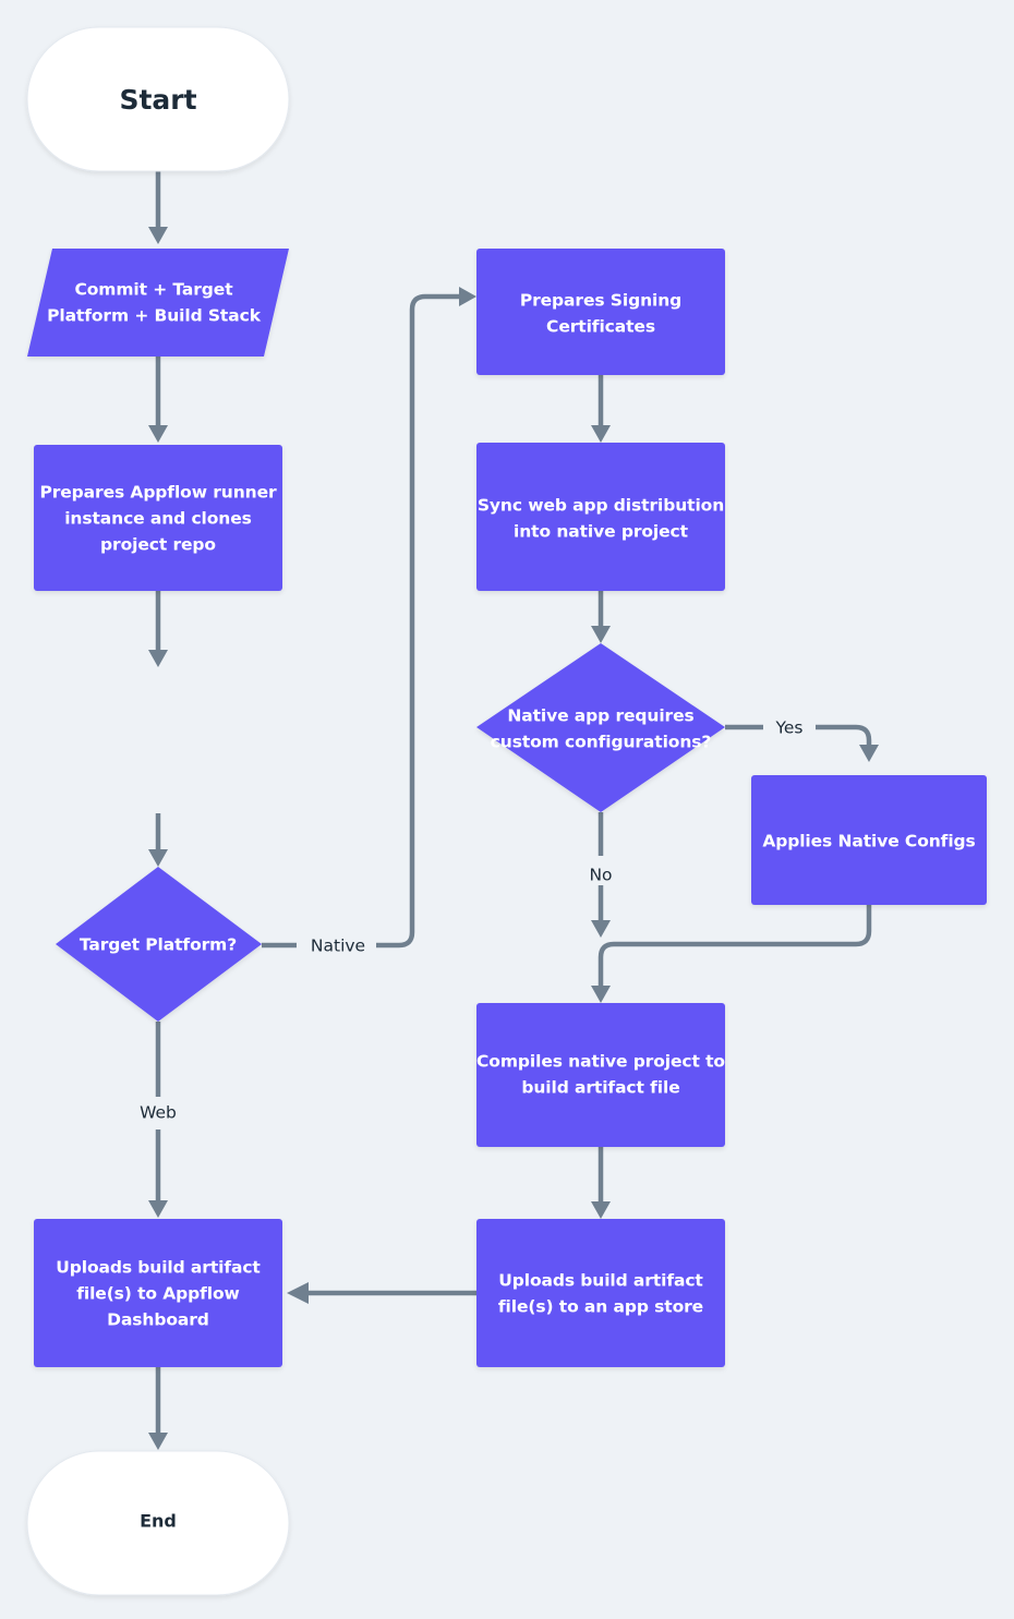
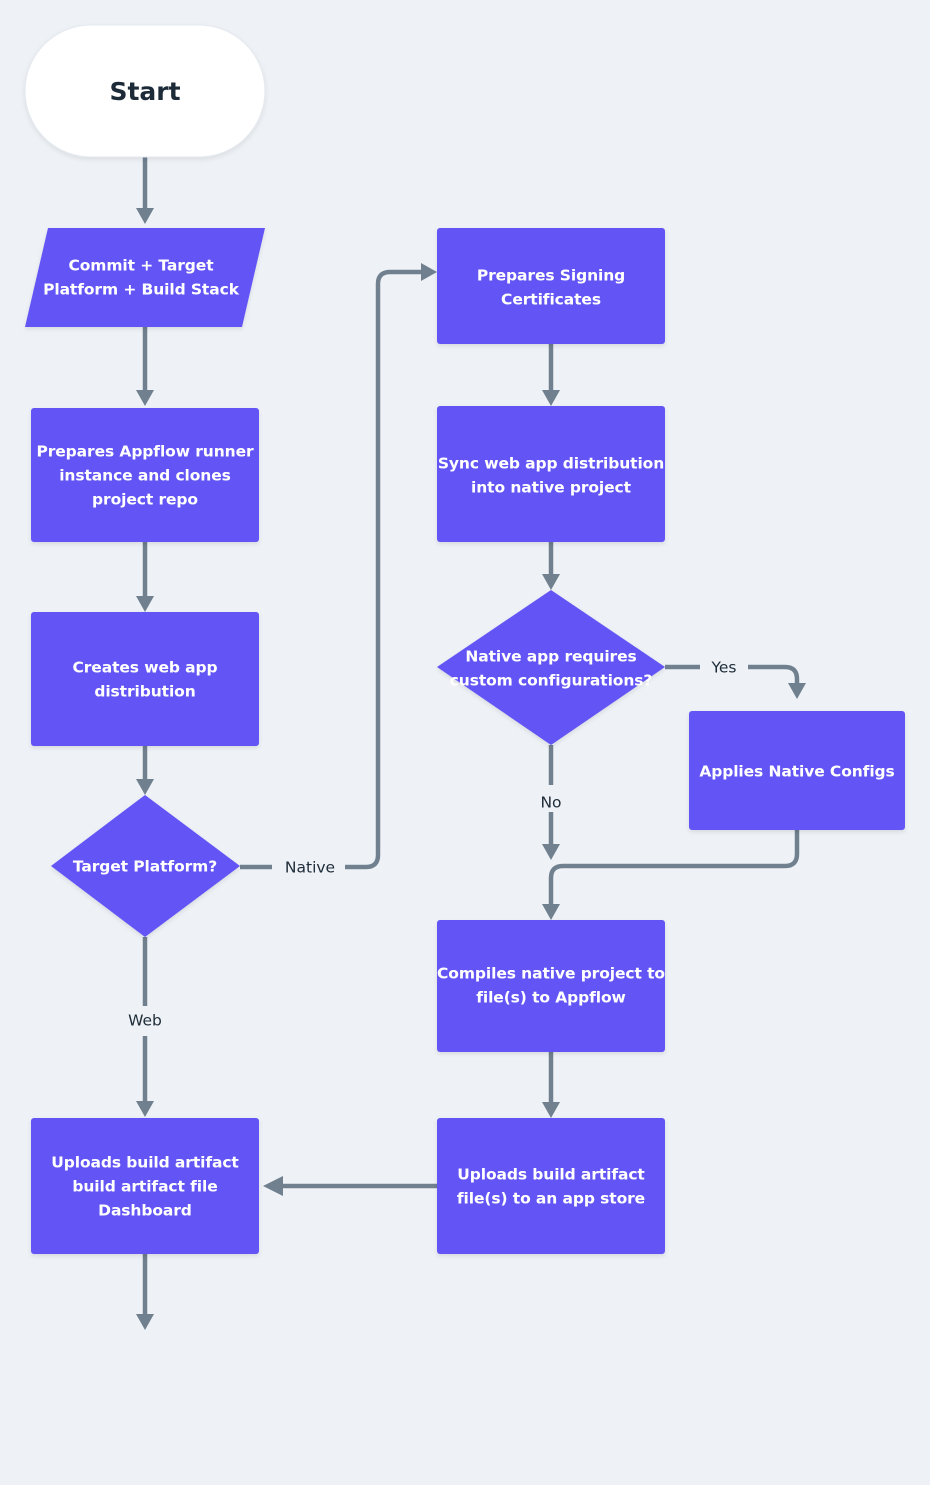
  Native
  Web
  Yes
  No
  Start
  Commit + Target
  Platform + Build Stack
  Prepares Appflow runner
  instance and clones
  project repo
+ Creates web app
+ distribution
  Target Platform?
  Prepares Signing
  Certificates
  Sync web app distribution
  into native project
  Native app requires
  custom configurations?
  Applies Native Configs
  Compiles native project to
- build artifact file
+ file(s) to Appflow
  Uploads build artifact
  file(s) to an app store
  Uploads build artifact
- file(s) to Appflow
+ build artifact file
  Dashboard
- End
